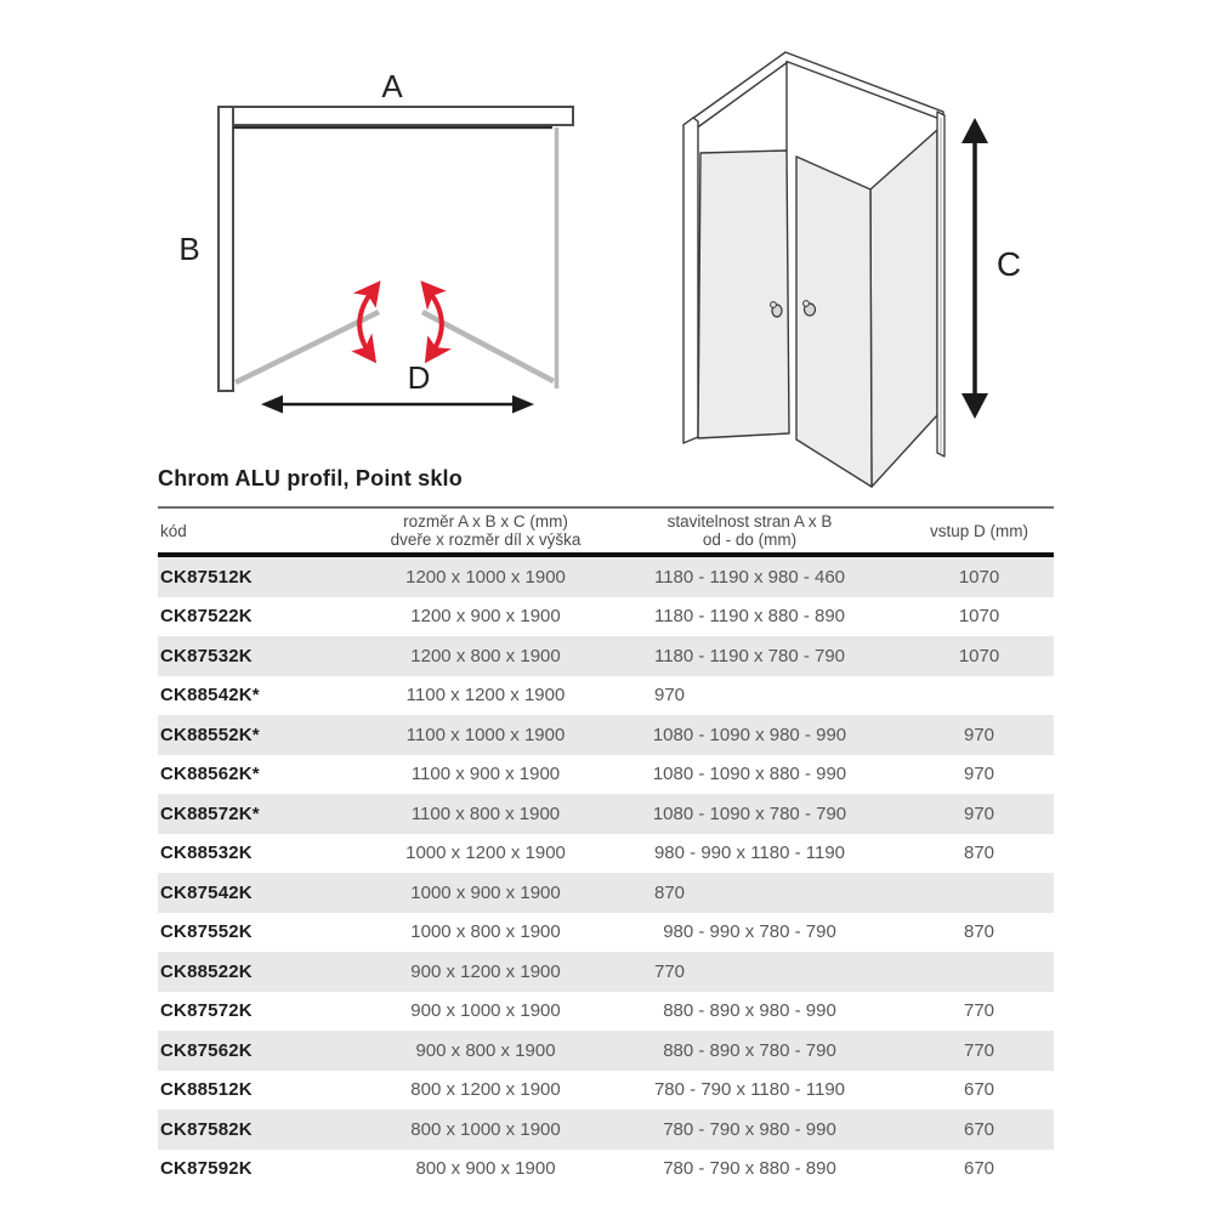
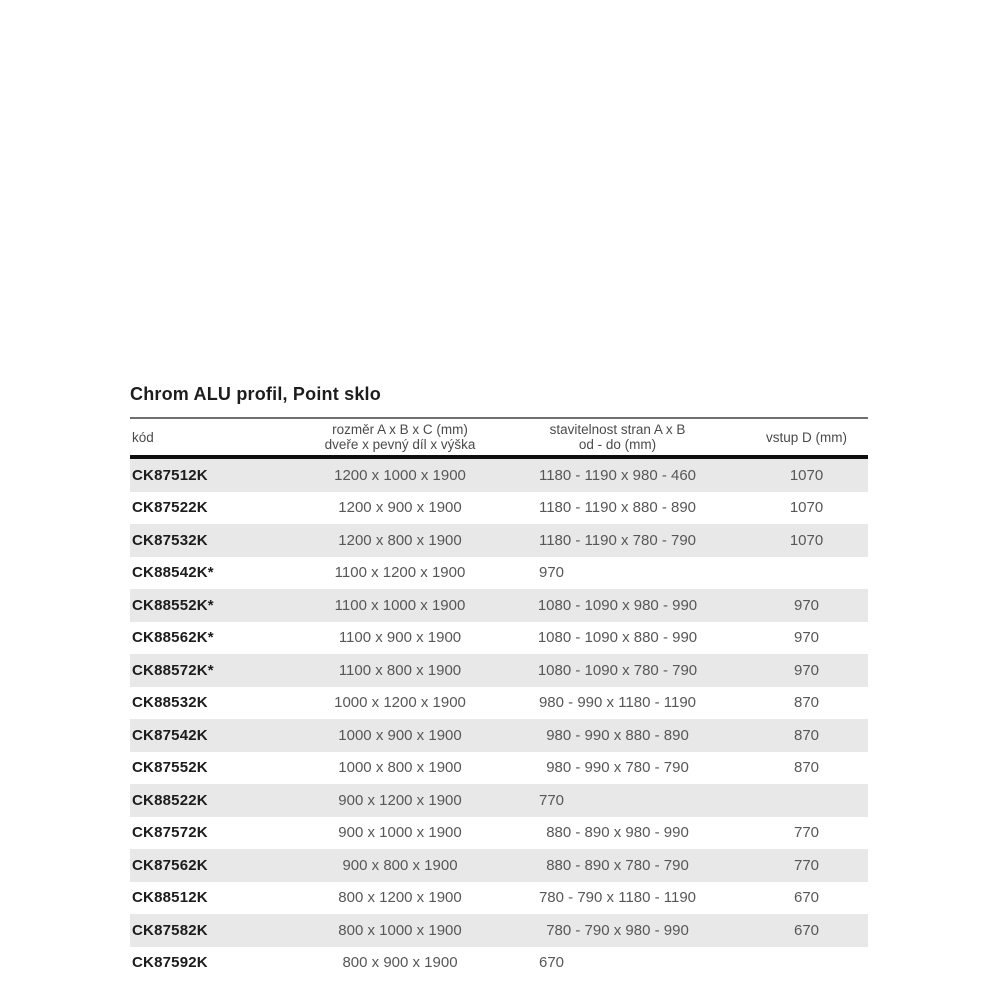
- A
- B
- D
- C
  Chrom ALU profil, Point sklo
  kód
  rozměr A x B x C (mm)
- dveře x rozměr díl x výška
+ dveře x pevný díl x výška
  stavitelnost stran A x B
  od - do (mm)
  vstup D (mm)
  CK87512K
  1200 x 1000 x 1900
  1180 - 1190 x 980 - 460
  1070
  CK87522K
  1200 x 900 x 1900
  1180 - 1190 x 880 - 890
  1070
  CK87532K
  1200 x 800 x 1900
  1180 - 1190 x 780 - 790
  1070
  CK88542K*
  1100 x 1200 x 1900
  970
  CK88552K*
  1100 x 1000 x 1900
  1080 - 1090 x 980 - 990
  970
  CK88562K*
  1100 x 900 x 1900
  1080 - 1090 x 880 - 990
  970
  CK88572K*
  1100 x 800 x 1900
  1080 - 1090 x 780 - 790
  970
  CK88532K
  1000 x 1200 x 1900
  980 - 990 x 1180 - 1190
  870
  CK87542K
  1000 x 900 x 1900
+ 980 - 990 x 880 - 890
  870
  CK87552K
  1000 x 800 x 1900
  980 - 990 x 780 - 790
  870
  CK88522K
  900 x 1200 x 1900
  770
  CK87572K
  900 x 1000 x 1900
  880 - 890 x 980 - 990
  770
  CK87562K
  900 x 800 x 1900
  880 - 890 x 780 - 790
  770
  CK88512K
  800 x 1200 x 1900
  780 - 790 x 1180 - 1190
  670
  CK87582K
  800 x 1000 x 1900
  780 - 790 x 980 - 990
  670
  CK87592K
  800 x 900 x 1900
- 780 - 790 x 880 - 890
  670
